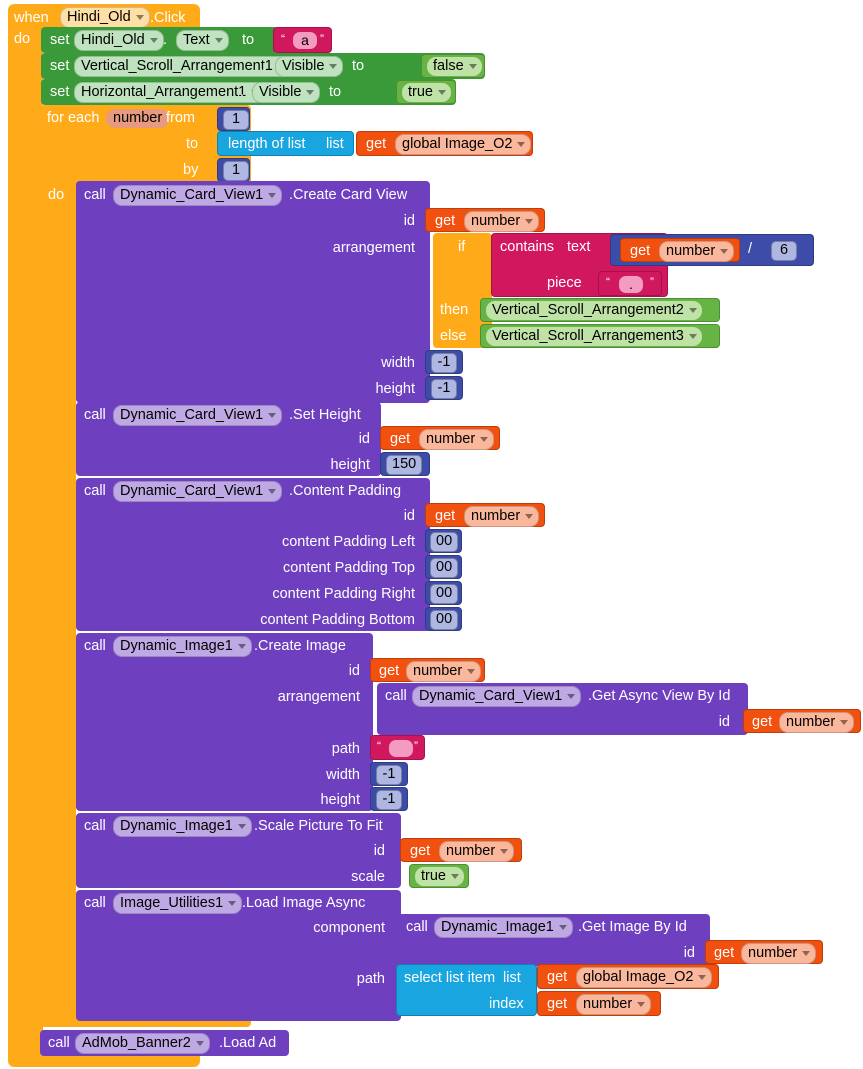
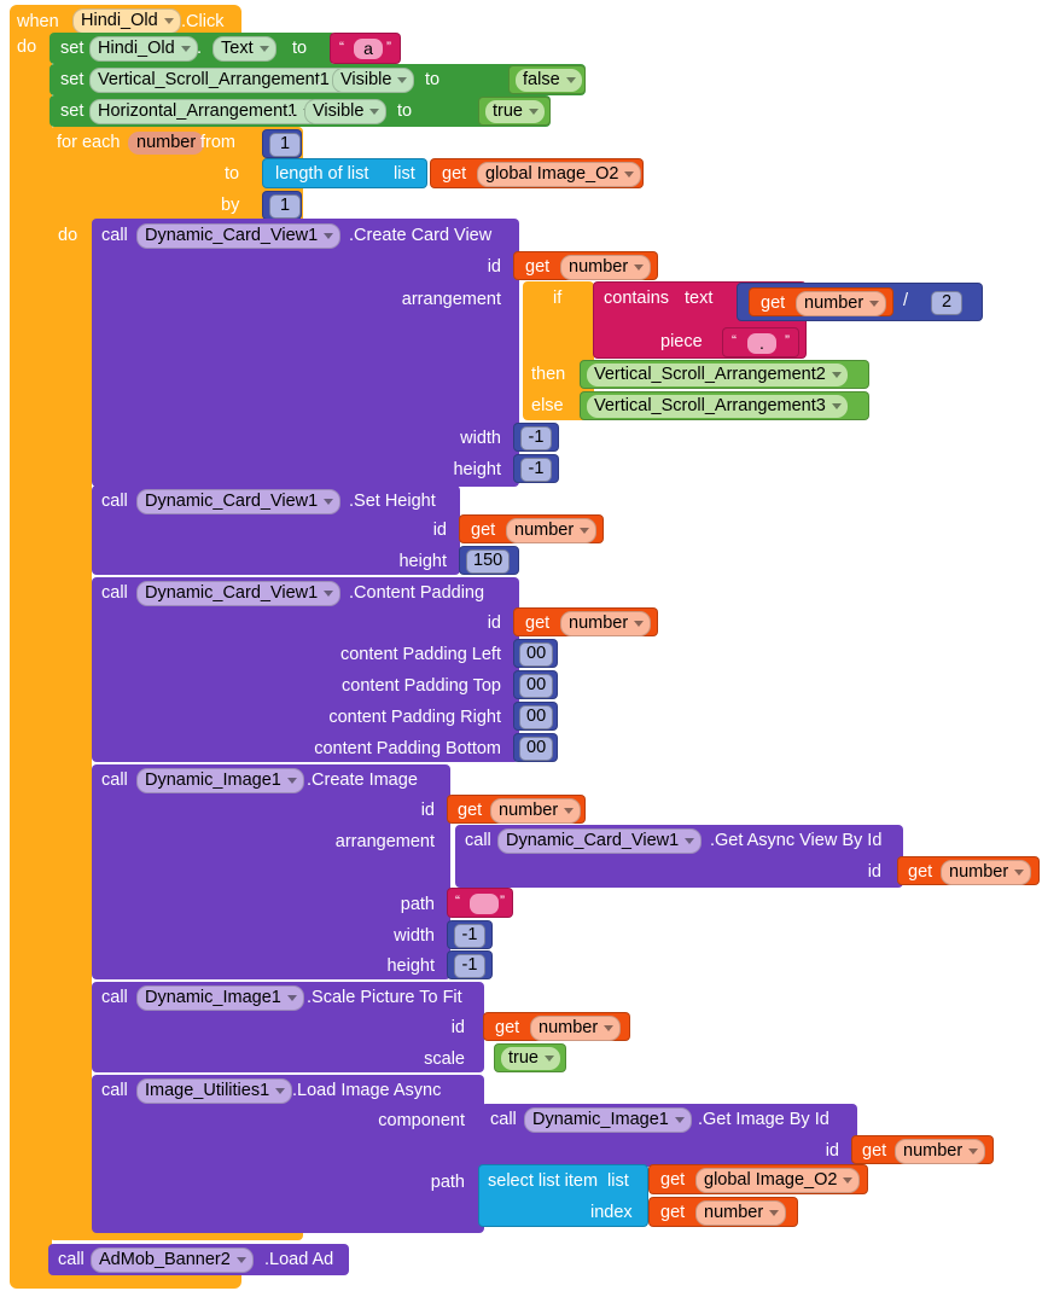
  when
  Hindi_Old
  .Click
  do
  set
  Hindi_Old
  .
  Text
  to
  “
  a
  ”
  set
  Vertical_Scroll_Arrangement1
  .
  Visible
  to
  false
  set
  Horizontal_Arrangement1
  .
  Visible
  to
  true
  for each
  number
  from
  1
  to
  length of list
  list
  get
  global Image_O2
  by
  1
  do
  call
  Dynamic_Card_View1
  .Create Card View
  id
  get
  number
  arrangement
  if
  then
  else
  contains
  text
  piece
  get
  number
  /
- 6
+ 2
  “
  .
  ”
  Vertical_Scroll_Arrangement2
  Vertical_Scroll_Arrangement3
  width
  -1
  height
  -1
  call
  Dynamic_Card_View1
  .Set Height
  id
  get
  number
  height
  150
  call
  Dynamic_Card_View1
  .Content Padding
  id
  get
  number
  content Padding Left
  00
  content Padding Top
  00
  content Padding Right
  00
  content Padding Bottom
  00
  call
  Dynamic_Image1
  .Create Image
  id
  get
  number
  arrangement
  call
  Dynamic_Card_View1
  .Get Async View By Id
  id
  get
  number
  path
  “
  ”
  width
  -1
  height
  -1
  call
  Dynamic_Image1
  .Scale Picture To Fit
  id
  get
  number
  scale
  true
  call
  Image_Utilities1
  .Load Image Async
  component
  call
  Dynamic_Image1
  .Get Image By Id
  id
  get
  number
  path
  select list item
  list
  index
  get
  global Image_O2
  get
  number
  call
  AdMob_Banner2
  .Load Ad
